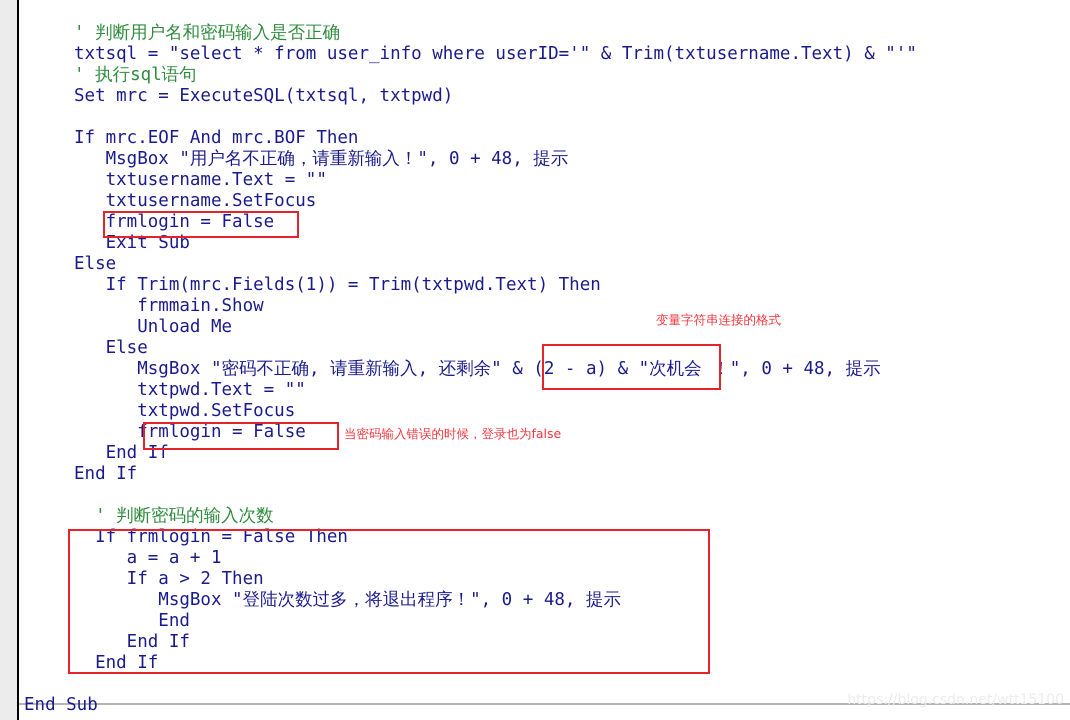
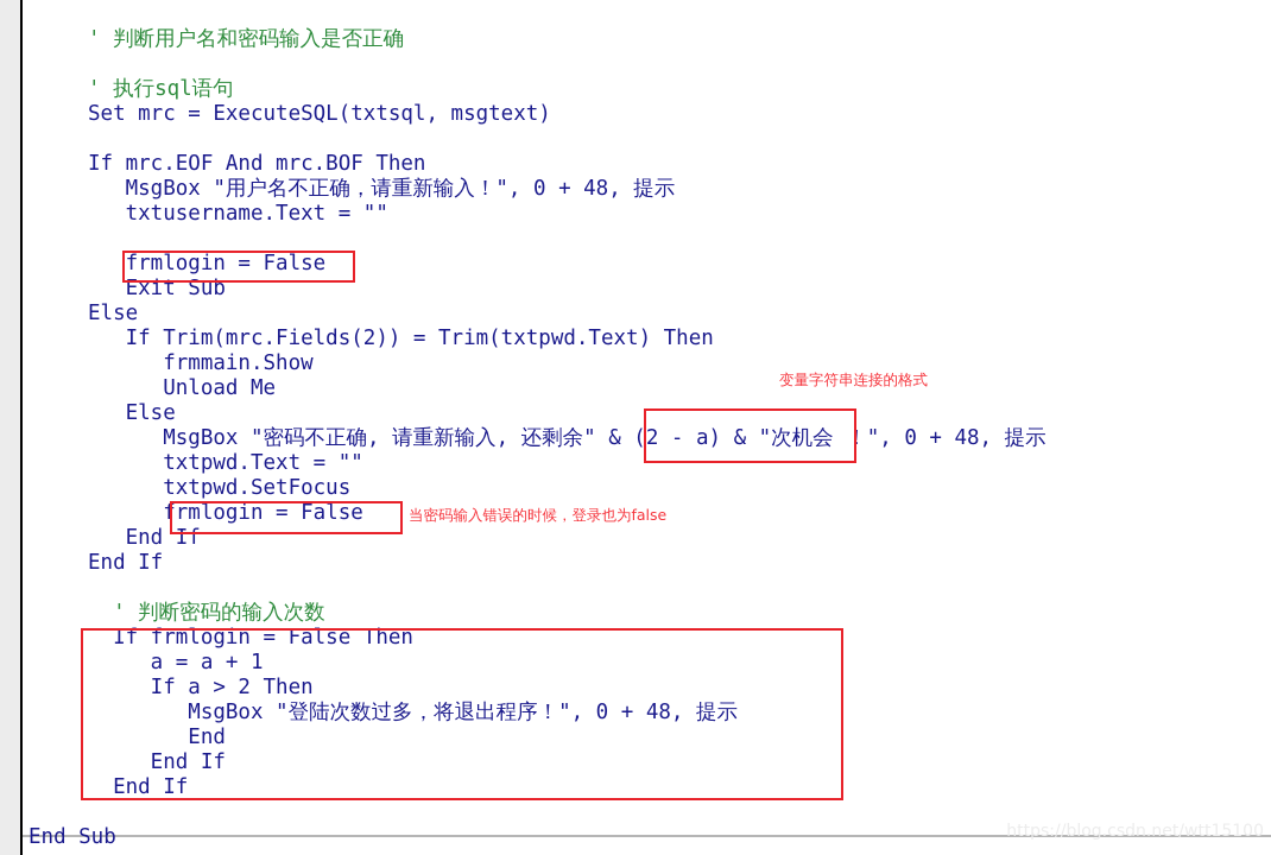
  ' 判断用户名和密码输入是否正确
- txtsql = "select * from user_info where userID='" & Trim(txtusername.Text) & "'"
  ' 执行sql语句
- Set mrc = ExecuteSQL(txtsql, txtpwd)
+ Set mrc = ExecuteSQL(txtsql, msgtext)
  If mrc.EOF And mrc.BOF Then
  MsgBox "用户名不正确，请重新输入！", 0 + 48, 提示
  txtusername.Text = ""
- txtusername.SetFocus
  frmlogin = False
  Exit Sub
  Else
- If Trim(mrc.Fields(1)) = Trim(txtpwd.Text) Then
+ If Trim(mrc.Fields(2)) = Trim(txtpwd.Text) Then
  frmmain.Show
  Unload Me
  Else
  MsgBox "密码不正确, 请重新输入, 还剩余" & (2 - a) & "次机会 ！", 0 + 48, 提示
  txtpwd.Text = ""
  txtpwd.SetFocus
  frmlogin = False
  End If
  End If
  ' 判断密码的输入次数
  If frmlogin = False Then
  a = a + 1
  If a > 2 Then
  MsgBox "登陆次数过多，将退出程序！", 0 + 48, 提示
  End
  End If
  End If
  End Sub
  变量字符串连接的格式
  当密码输入错误的时候，登录也为false
  https://blog.csdn.net/wtt15100
